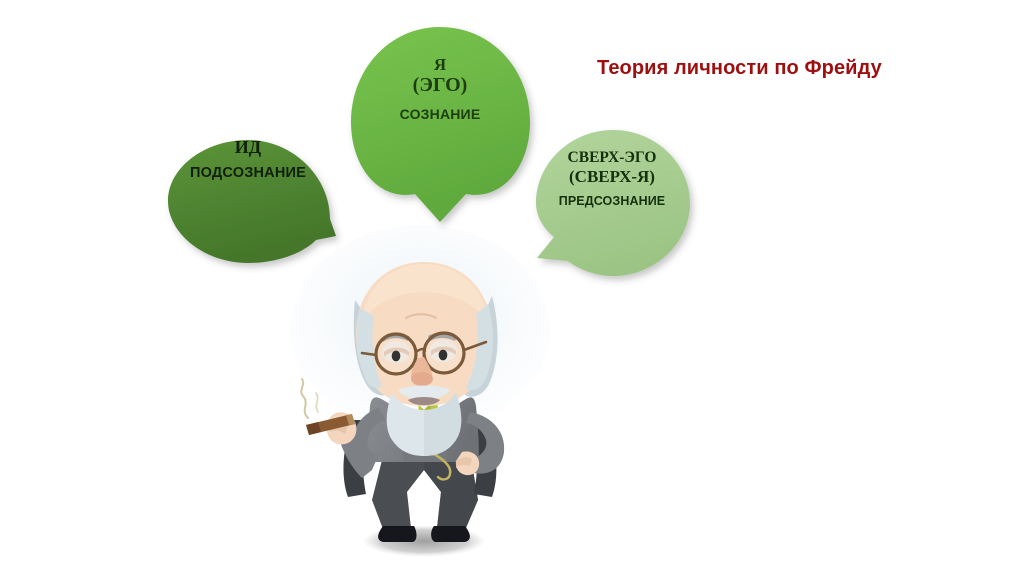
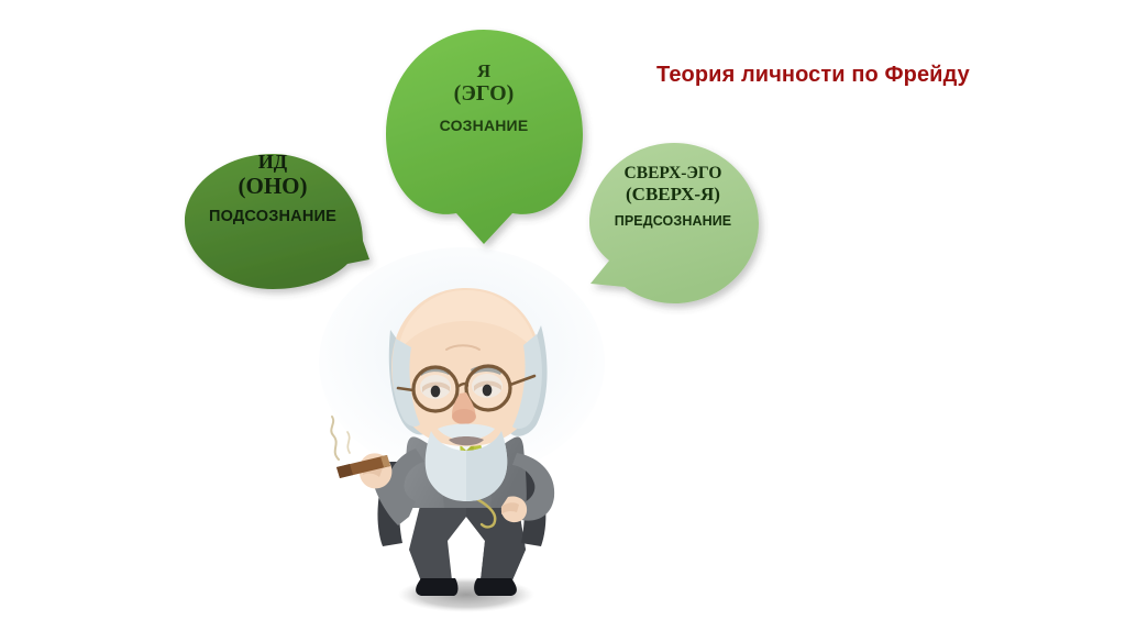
  Теория личности по Фрейду
  ИД
+ (ОНО)
  ПОДСОЗНАНИЕ
  Я
  (ЭГО)
  СОЗНАНИЕ
  СВЕРХ-ЭГО
  (СВЕРХ-Я)
  ПРЕДСОЗНАНИЕ
